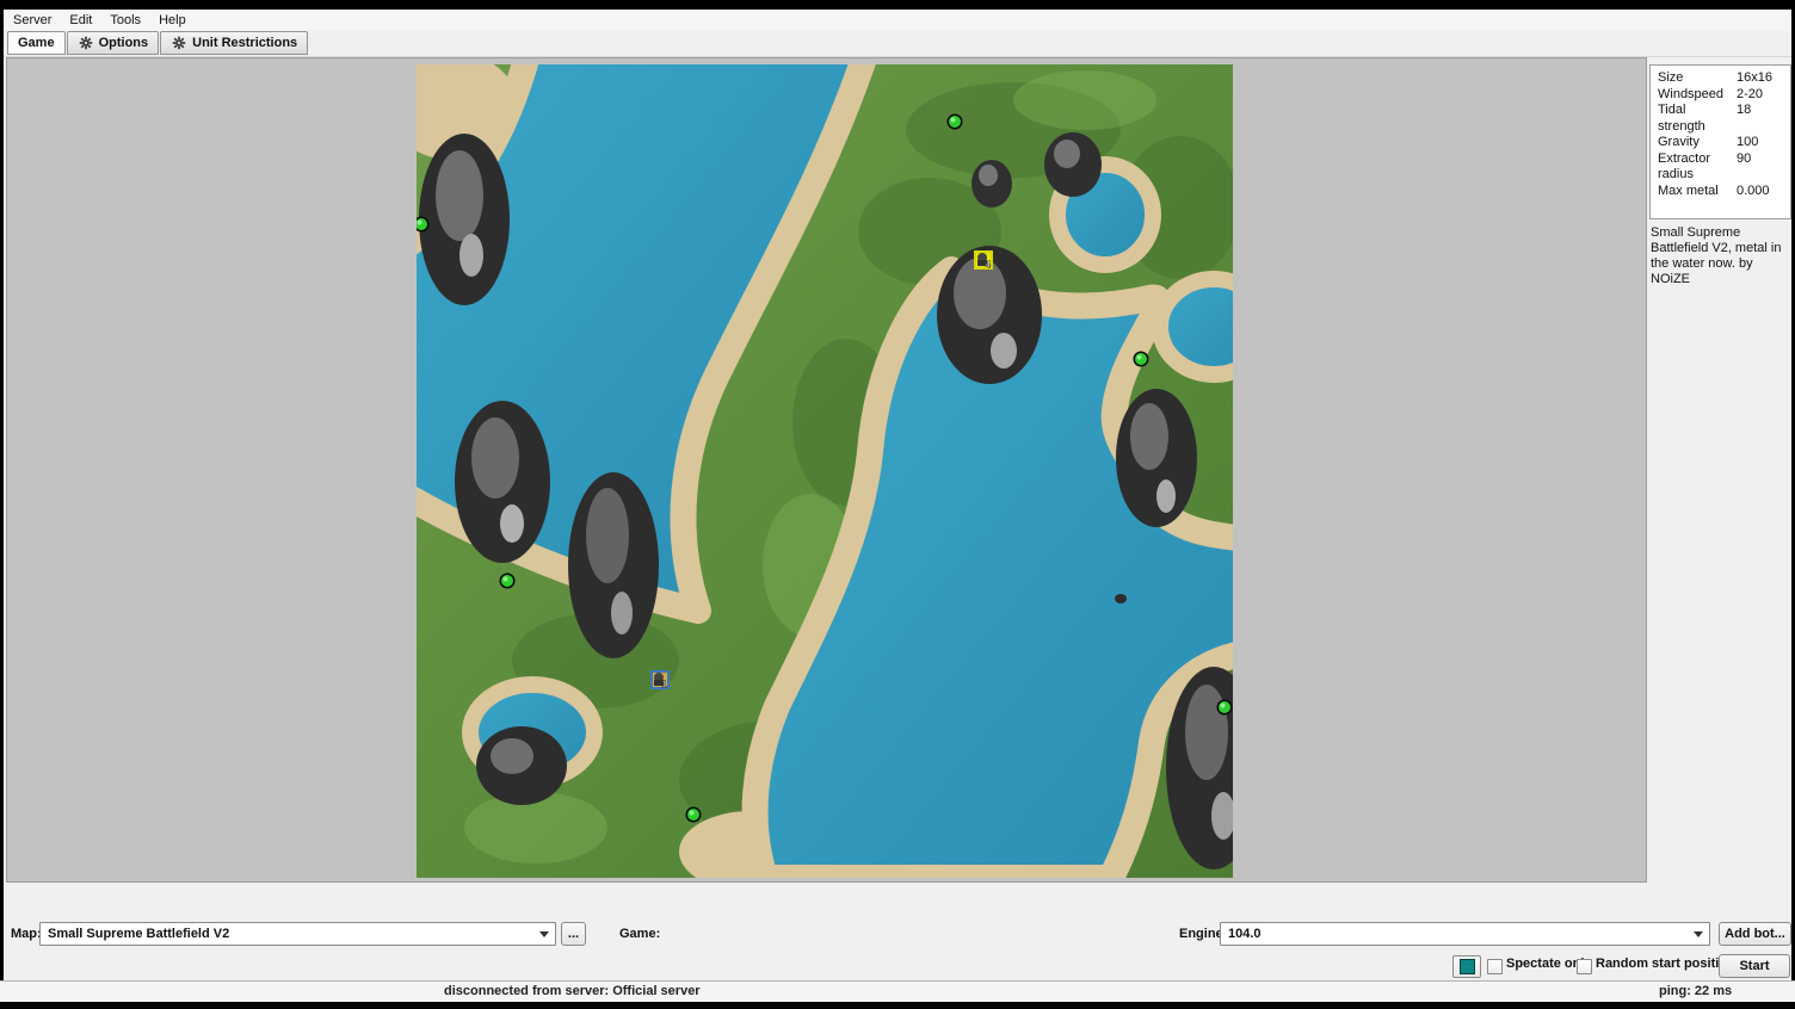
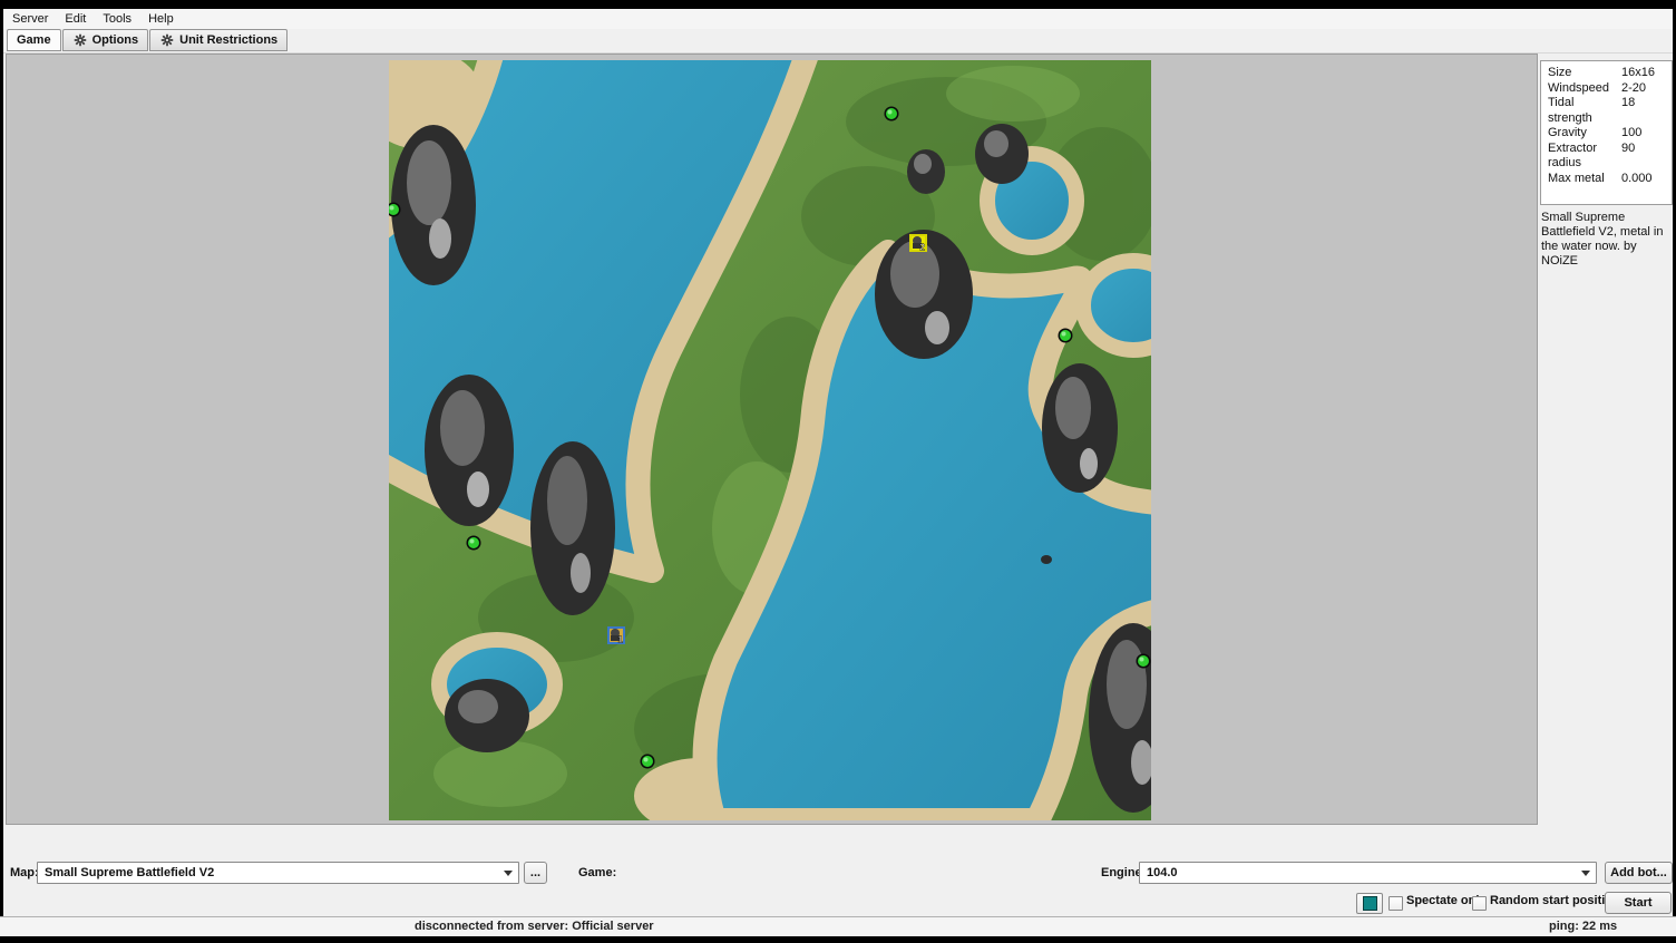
  Server
  Edit
  Tools
  Help
  Game
  Options
  Unit Restrictions
- 4
+ 2
  1
  Size
  16x16
  Windspeed
  2-20
  Tidal strength
  18
  Gravity
  100
  Extractor radius
  90
  Max metal
  0.000
  Small Supreme Battlefield V2, metal in the water now. by NOiZE
  Map
  Small Supreme Battlefield V2
  ...
  Game:
  Engin
  104.0
  Add bot...
  Spectate o
  Random start positi
  Start
  disconnected from server: Official server
  ping: 22 ms
